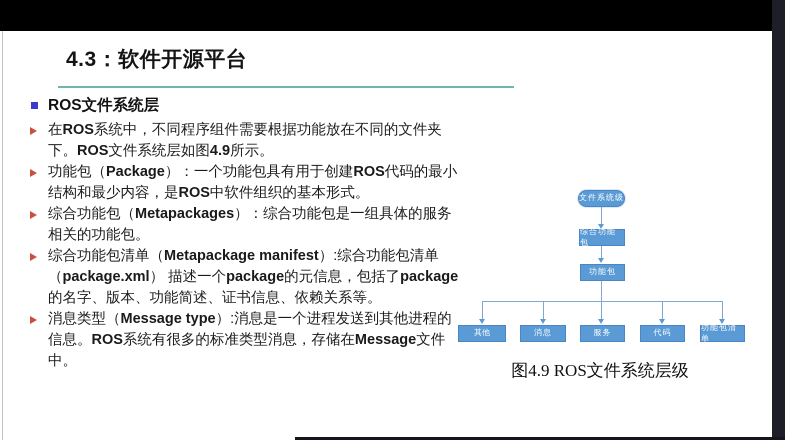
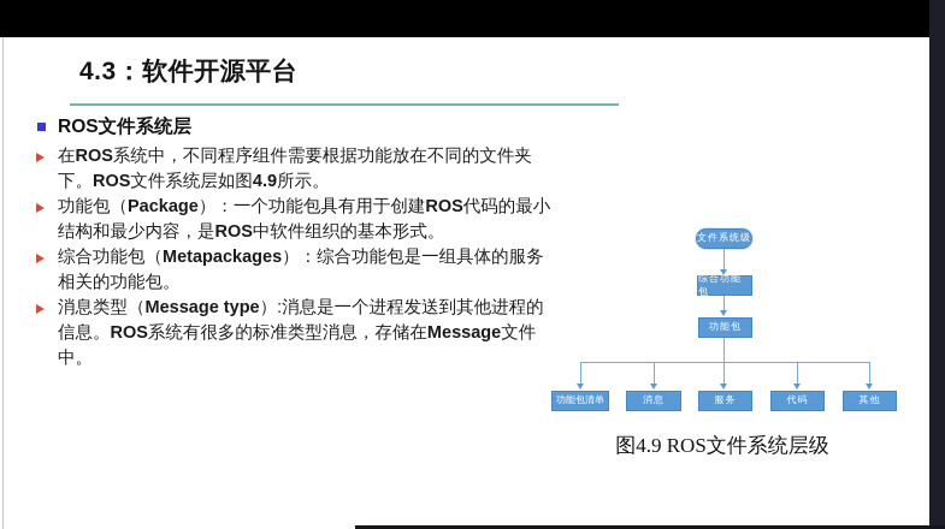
  4.3：软件开源平台
  ROS文件系统层
  在ROS系统中，不同程序组件需要根据功能放在不同的文件夹下。ROS文件系统层如图4.9所示。
  功能包（Package）：一个功能包具有用于创建ROS代码的最小结构和最少内容，是ROS中软件组织的基本形式。
  综合功能包（Metapackages）：综合功能包是一组具体的服务相关的功能包。
- 综合功能包清单（Metapackage manifest）:综合功能包清单（package.xml） 描述一个package的元信息，包括了package的名字、版本、功能简述、证书信息、依赖关系等。
  消息类型（Message type）:消息是一个进程发送到其他进程的信息。ROS系统有很多的标准类型消息，存储在Message文件中。
  文件系统级
  综合功能包
  功能包
- 其他
+ 功能包清单
  消息
  服务
  代码
- 功能包清单
+ 其他
  图4.9 ROS文件系统层级
